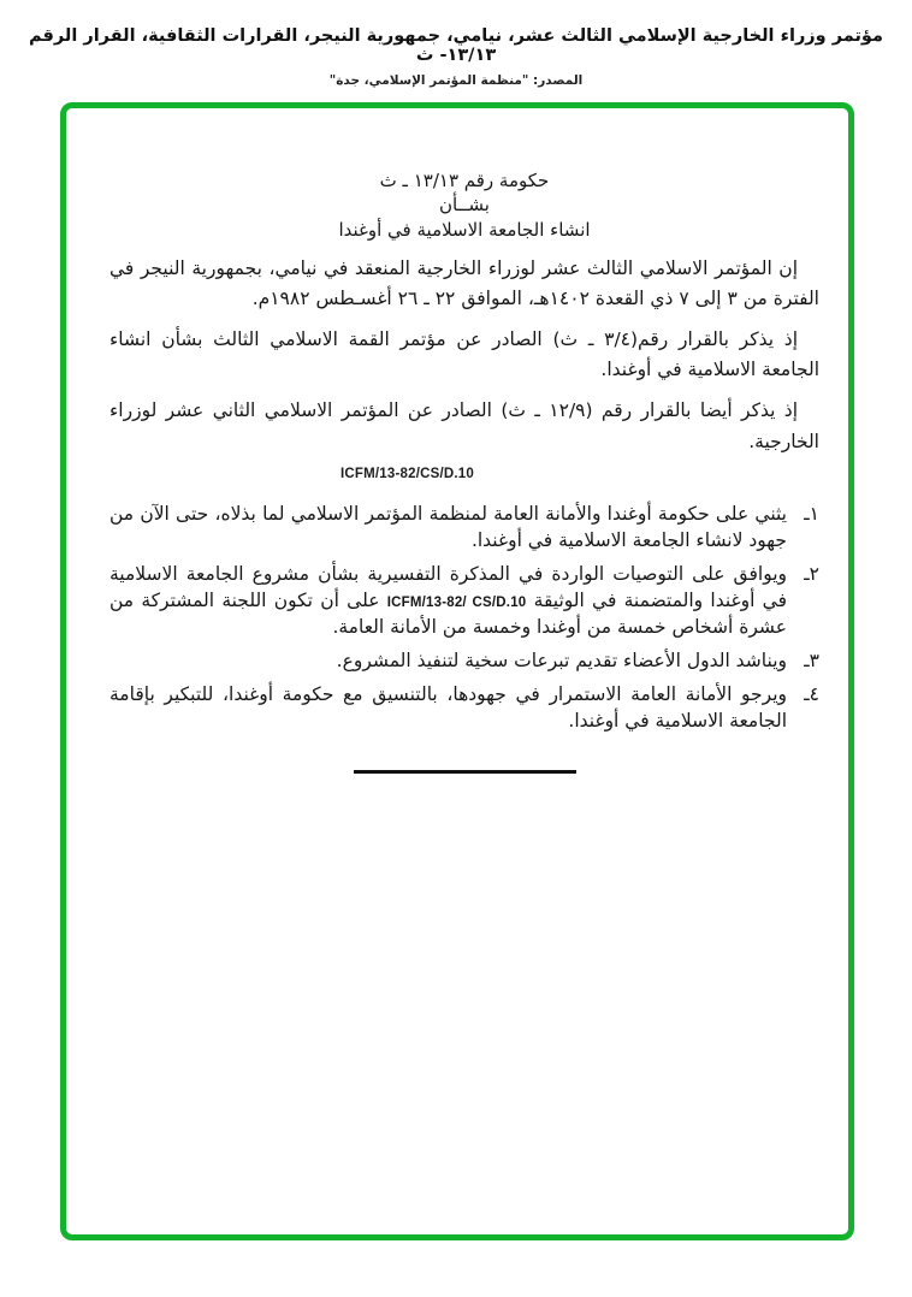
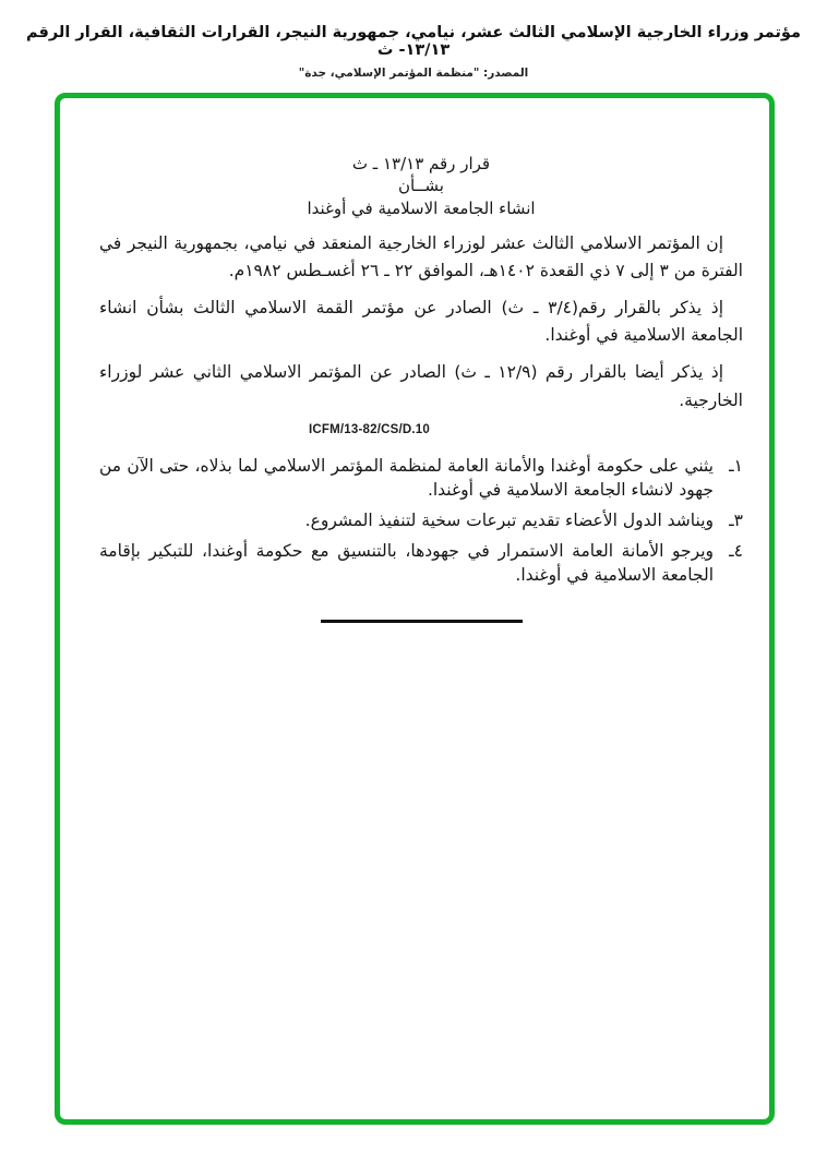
  مؤتمر وزراء الخارجية الإسلامي الثالث عشر، نيامي، جمهورية النيجر، القرارات الثقافية، القرار الرقم ١٣/١٣- ث
  المصدر: "منظمة المؤتمر الإسلامي، جدة"
- حكومة رقم ١٣/١٣ ـ ث
+ قرار رقم ١٣/١٣ ـ ث
  بشــأن
  انشاء الجامعة الاسلامية في أوغندا
  إن المؤتمر الاسلامي الثالث عشر لوزراء الخارجية المنعقد في نيامي، بجمهورية النيجر في الفترة من ٣ إلى ٧ ذي القعدة ١٤٠٢هـ، الموافق ٢٢ ـ ٢٦ أغسـطس ١٩٨٢م.
  إذ يذكر بالقرار رقم(٣/٤ ـ ث) الصادر عن مؤتمر القمة الاسلامي الثالث بشأن انشاء الجامعة الاسلامية في أوغندا.
  إذ يذكر أيضا بالقرار رقم (١٢/٩ ـ ث) الصادر عن المؤتمر الاسلامي الثاني عشر لوزراء الخارجية.
  ICFM/13-82/CS/D.10
  ١ـ
  يثني على حكومة أوغندا والأمانة العامة لمنظمة المؤتمر الاسلامي لما بذلاه، حتى الآن من جهود لانشاء الجامعة الاسلامية في أوغندا.
- ٢ـ
- ويوافق على التوصيات الواردة في المذكرة التفسيرية بشأن مشروع الجامعة الاسلامية في أوغندا والمتضمنة في الوثيقة ICFM/13-82/ CS/D.10 على أن تكون اللجنة المشتركة من عشرة أشخاص خمسة من أوغندا وخمسة من الأمانة العامة.
  ٣ـ
  ويناشد الدول الأعضاء تقديم تبرعات سخية لتنفيذ المشروع.
  ٤ـ
  ويرجو الأمانة العامة الاستمرار في جهودها، بالتنسيق مع حكومة أوغندا، للتبكير بإقامة الجامعة الاسلامية في أوغندا.
